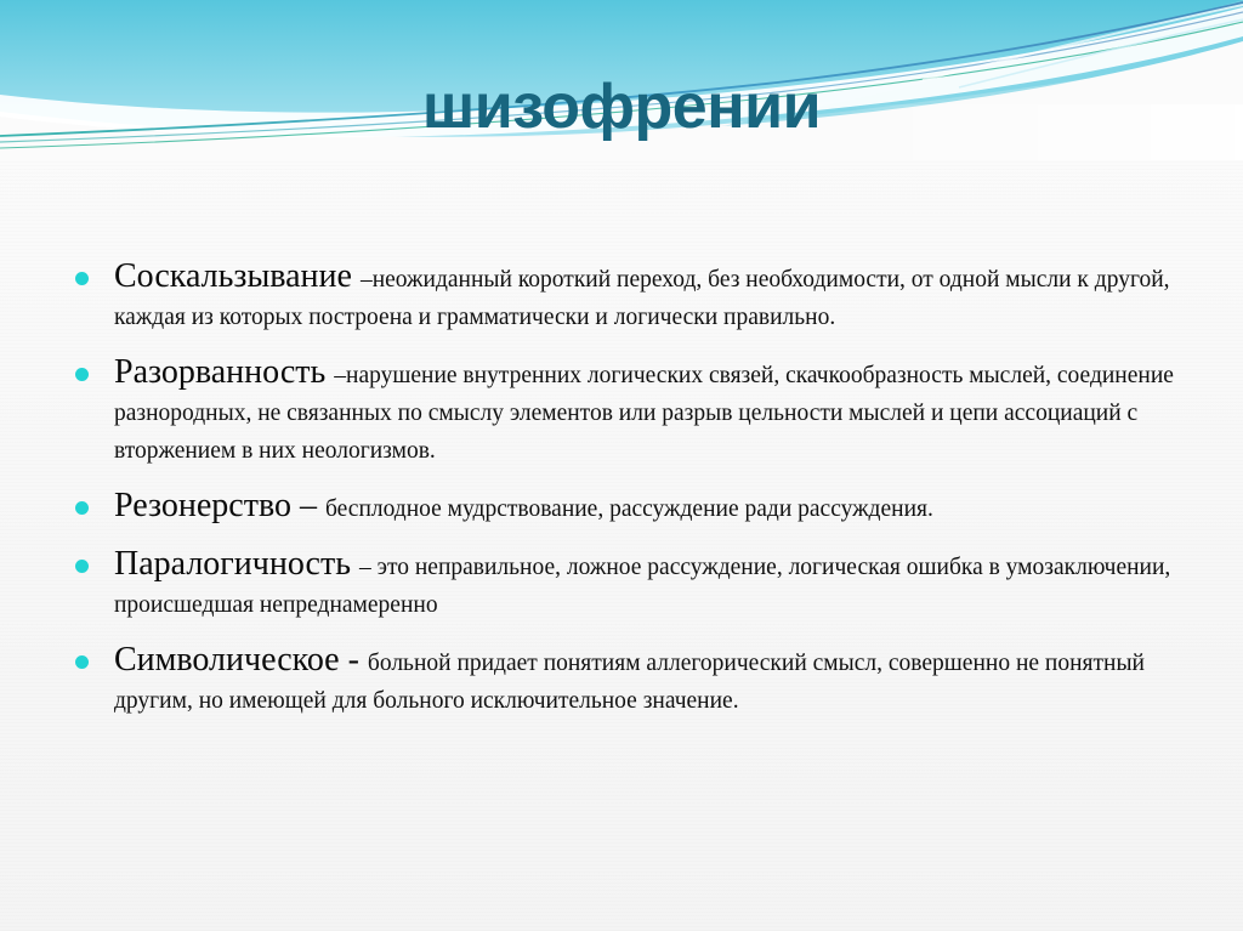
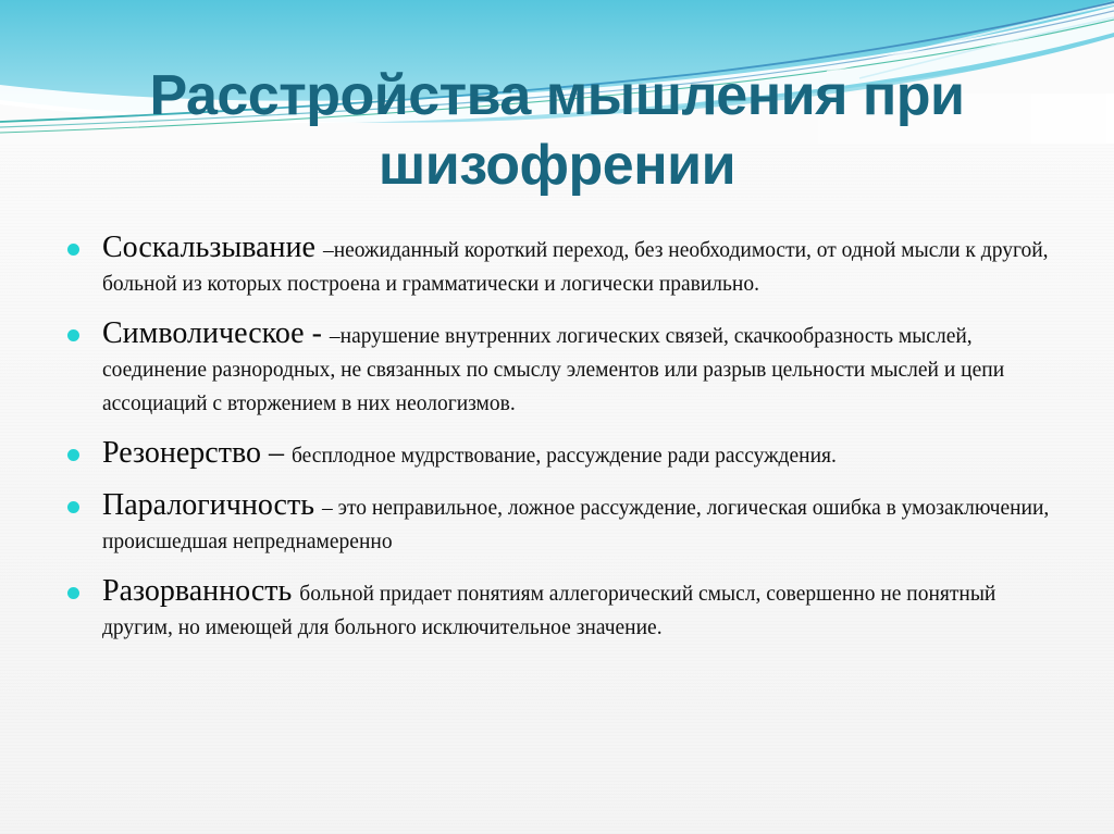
+ Расстройства мышления при
  шизофрении
- Соскальзывание –неожиданный короткий переход, без необходимости, от одной мысли к другой, каждая из которых построена и грамматически и логически правильно.
+ Соскальзывание –неожиданный короткий переход, без необходимости, от одной мысли к другой, больной из которых построена и грамматически и логически правильно.
- Разорванность –нарушение внутренних логических связей, скачкообразность мыслей, соединение разнородных, не связанных по смыслу элементов или разрыв цельности мыслей и цепи ассоциаций с вторжением в них неологизмов.
+ Символическое - –нарушение внутренних логических связей, скачкообразность мыслей, соединение разнородных, не связанных по смыслу элементов или разрыв цельности мыслей и цепи ассоциаций с вторжением в них неологизмов.
  Резонерство – бесплодное мудрствование, рассуждение ради рассуждения.
  Паралогичность – это неправильное, ложное рассуждение, логическая ошибка в умозаключении, происшедшая непреднамеренно
- Символическое - больной придает понятиям аллегорический смысл, совершенно не понятный другим, но имеющей для больного исключительное значение.
+ Разорванность больной придает понятиям аллегорический смысл, совершенно не понятный другим, но имеющей для больного исключительное значение.
